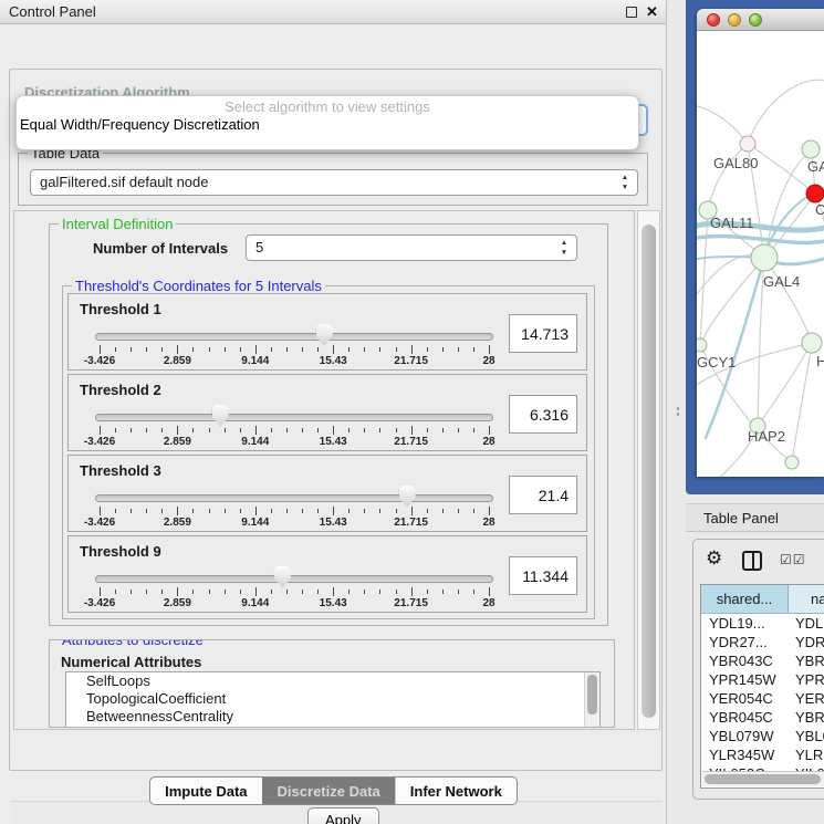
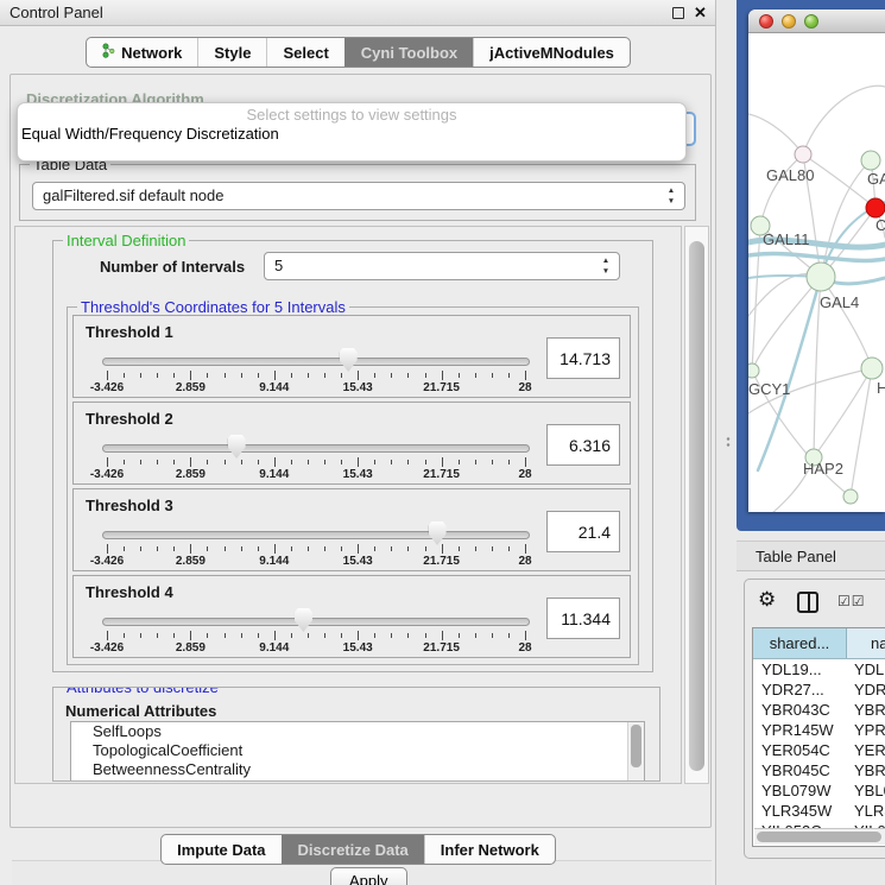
  Control Panel
  ✕
+ Network
+ Style
+ Select
+ Cyni Toolbox
+ jActiveMNodules
  Apply
  Discretization Algorithm
- Select algorithm to view settings
+ Select settings to view settings
  Equal Width/Frequency Discretization
  Table Data
  galFiltered.sif default node
  Interval Definition
  Number of Intervals
  5
  Threshold's Coordinates for 5 Intervals
  Threshold 1
  -3.426
  2.859
  9.144
  15.43
  21.715
  28
  14.713
  Threshold 2
  -3.426
  2.859
  9.144
  15.43
  21.715
  28
  6.316
  Threshold 3
  -3.426
  2.859
  9.144
  15.43
  21.715
  28
  21.4
- Threshold 9
+ Threshold 4
  -3.426
  2.859
  9.144
  15.43
  21.715
  28
  11.344
  Attributes to discretize
  Numerical Attributes
  SelfLoops
  TopologicalCoefficient
  BetweennessCentrality
  Impute Data
  Discretize Data
  Infer Network
  GAL80
  GA
  C
  GAL11
  GAL4
  GCY1
  H
  HAP2
  Table Panel
  ⚙
  ☑☑
  shared...
  na
  YDL19...
  YDR27...
  YBR043C
  YPR145W
  YER054C
  YBR045C
  YBL079W
  YLR345W
